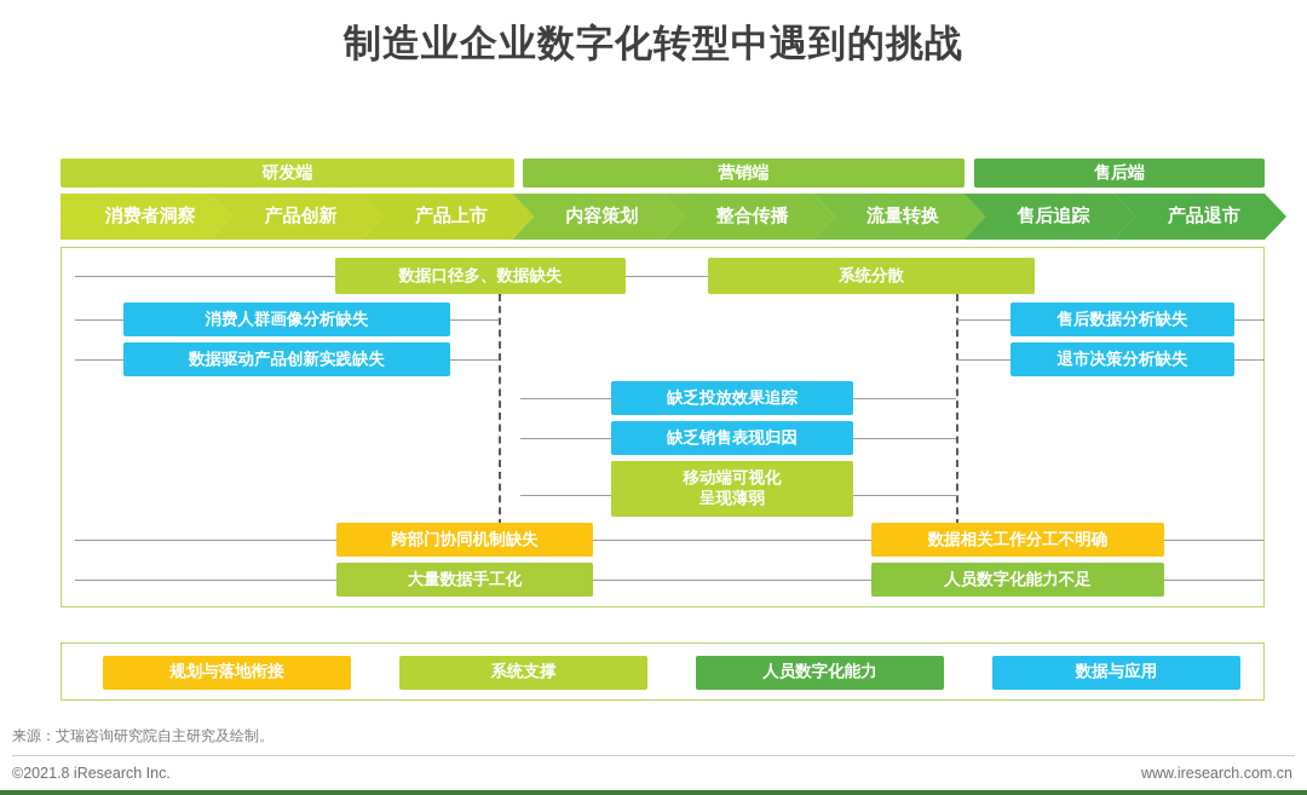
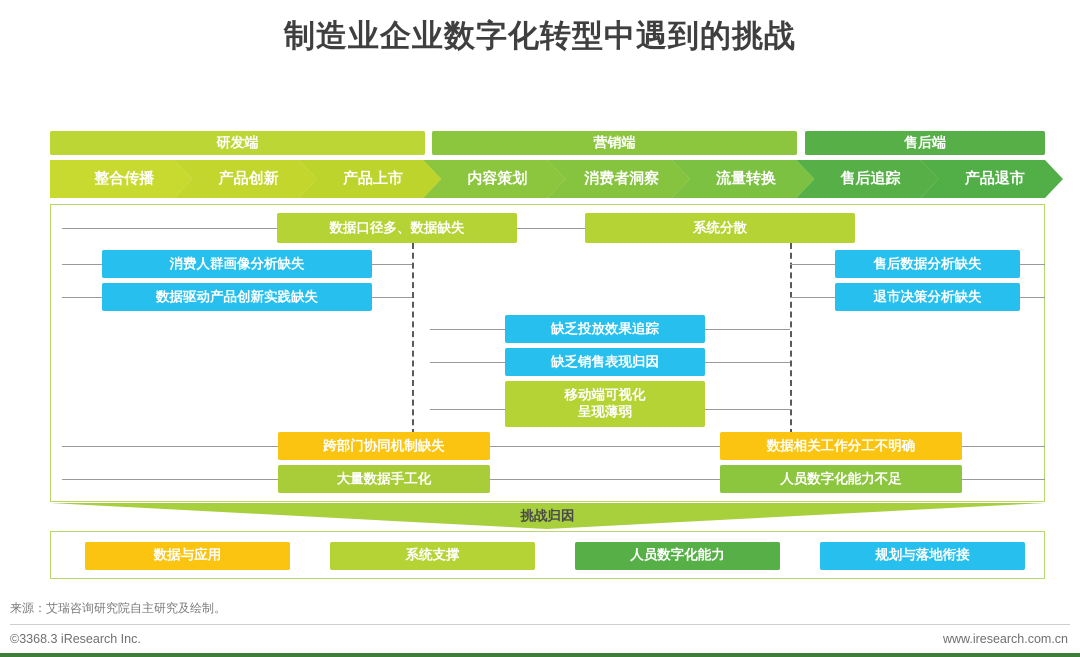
  制造业企业数字化转型中遇到的挑战
  研发端
  营销端
  售后端
- 消费者洞察
+ 整合传播
  产品创新
  产品上市
  内容策划
- 整合传播
+ 消费者洞察
  流量转换
  售后追踪
  产品退市
  数据口径多、数据缺失
  系统分散
  消费人群画像分析缺失
  数据驱动产品创新实践缺失
  售后数据分析缺失
  退市决策分析缺失
  缺乏投放效果追踪
  缺乏销售表现归因
  移动端可视化
  呈现薄弱
  跨部门协同机制缺失
  大量数据手工化
  数据相关工作分工不明确
  人员数字化能力不足
+ 挑战归因
- 规划与落地衔接
+ 数据与应用
  系统支撑
  人员数字化能力
- 数据与应用
+ 规划与落地衔接
  来源：艾瑞咨询研究院自主研究及绘制。
- ©2021.8 iResearch Inc.
+ ©3368.3 iResearch Inc.
  www.iresearch.com.cn
